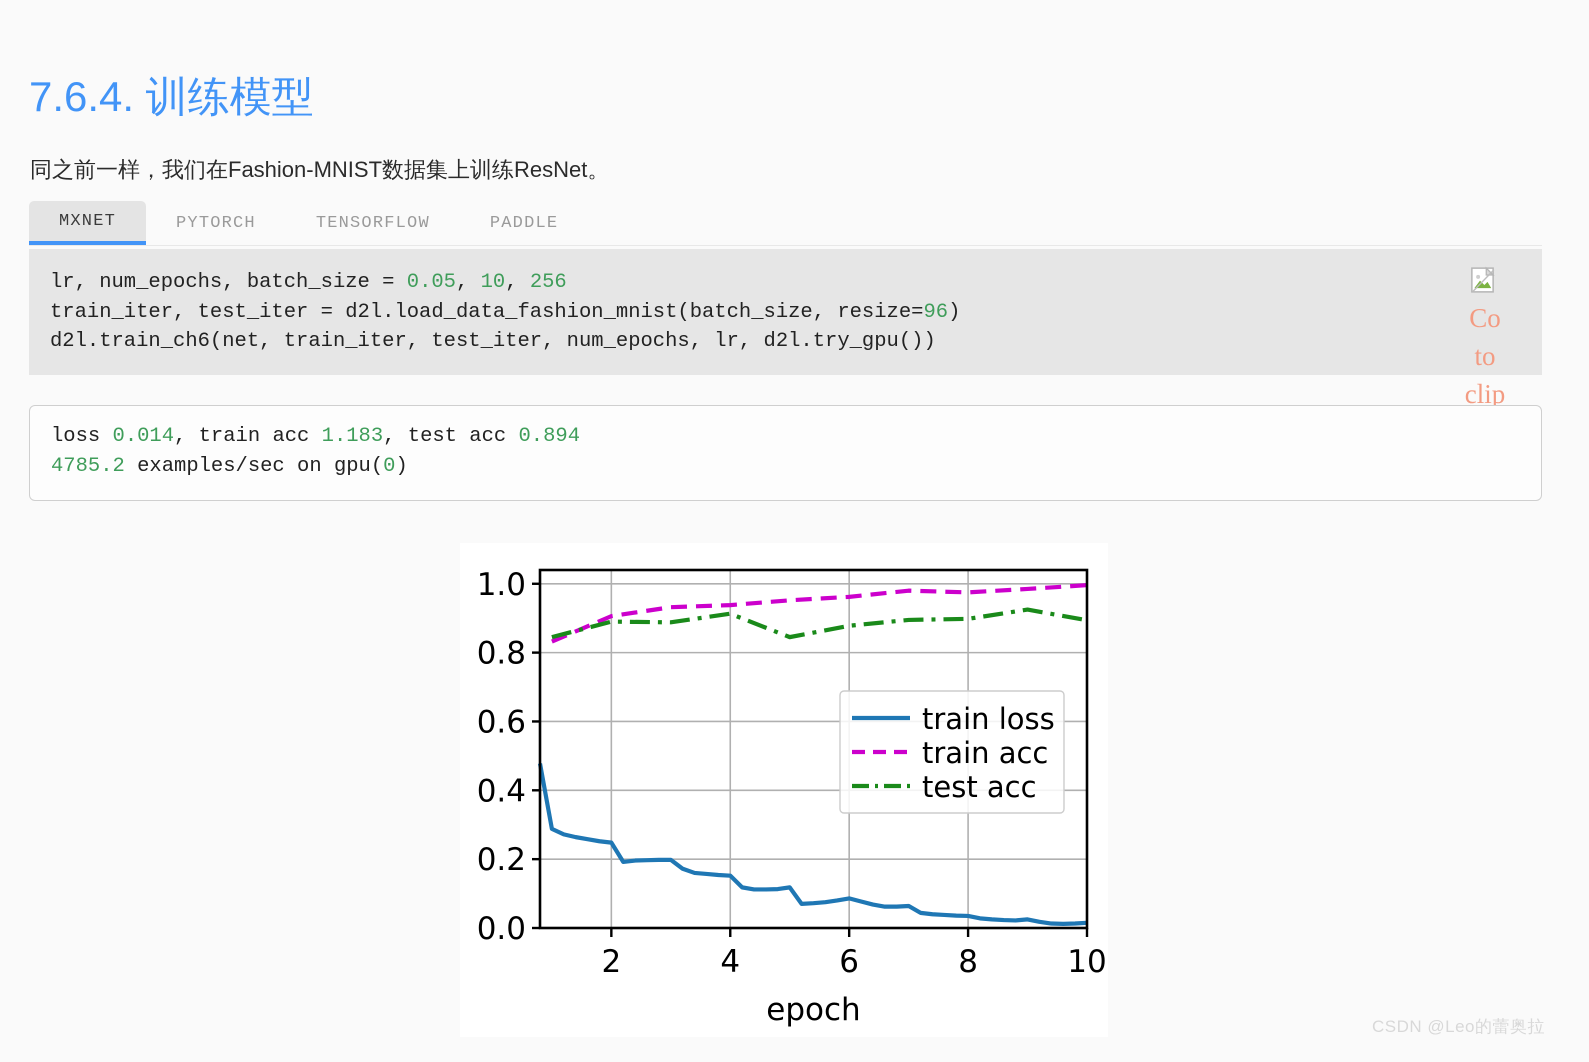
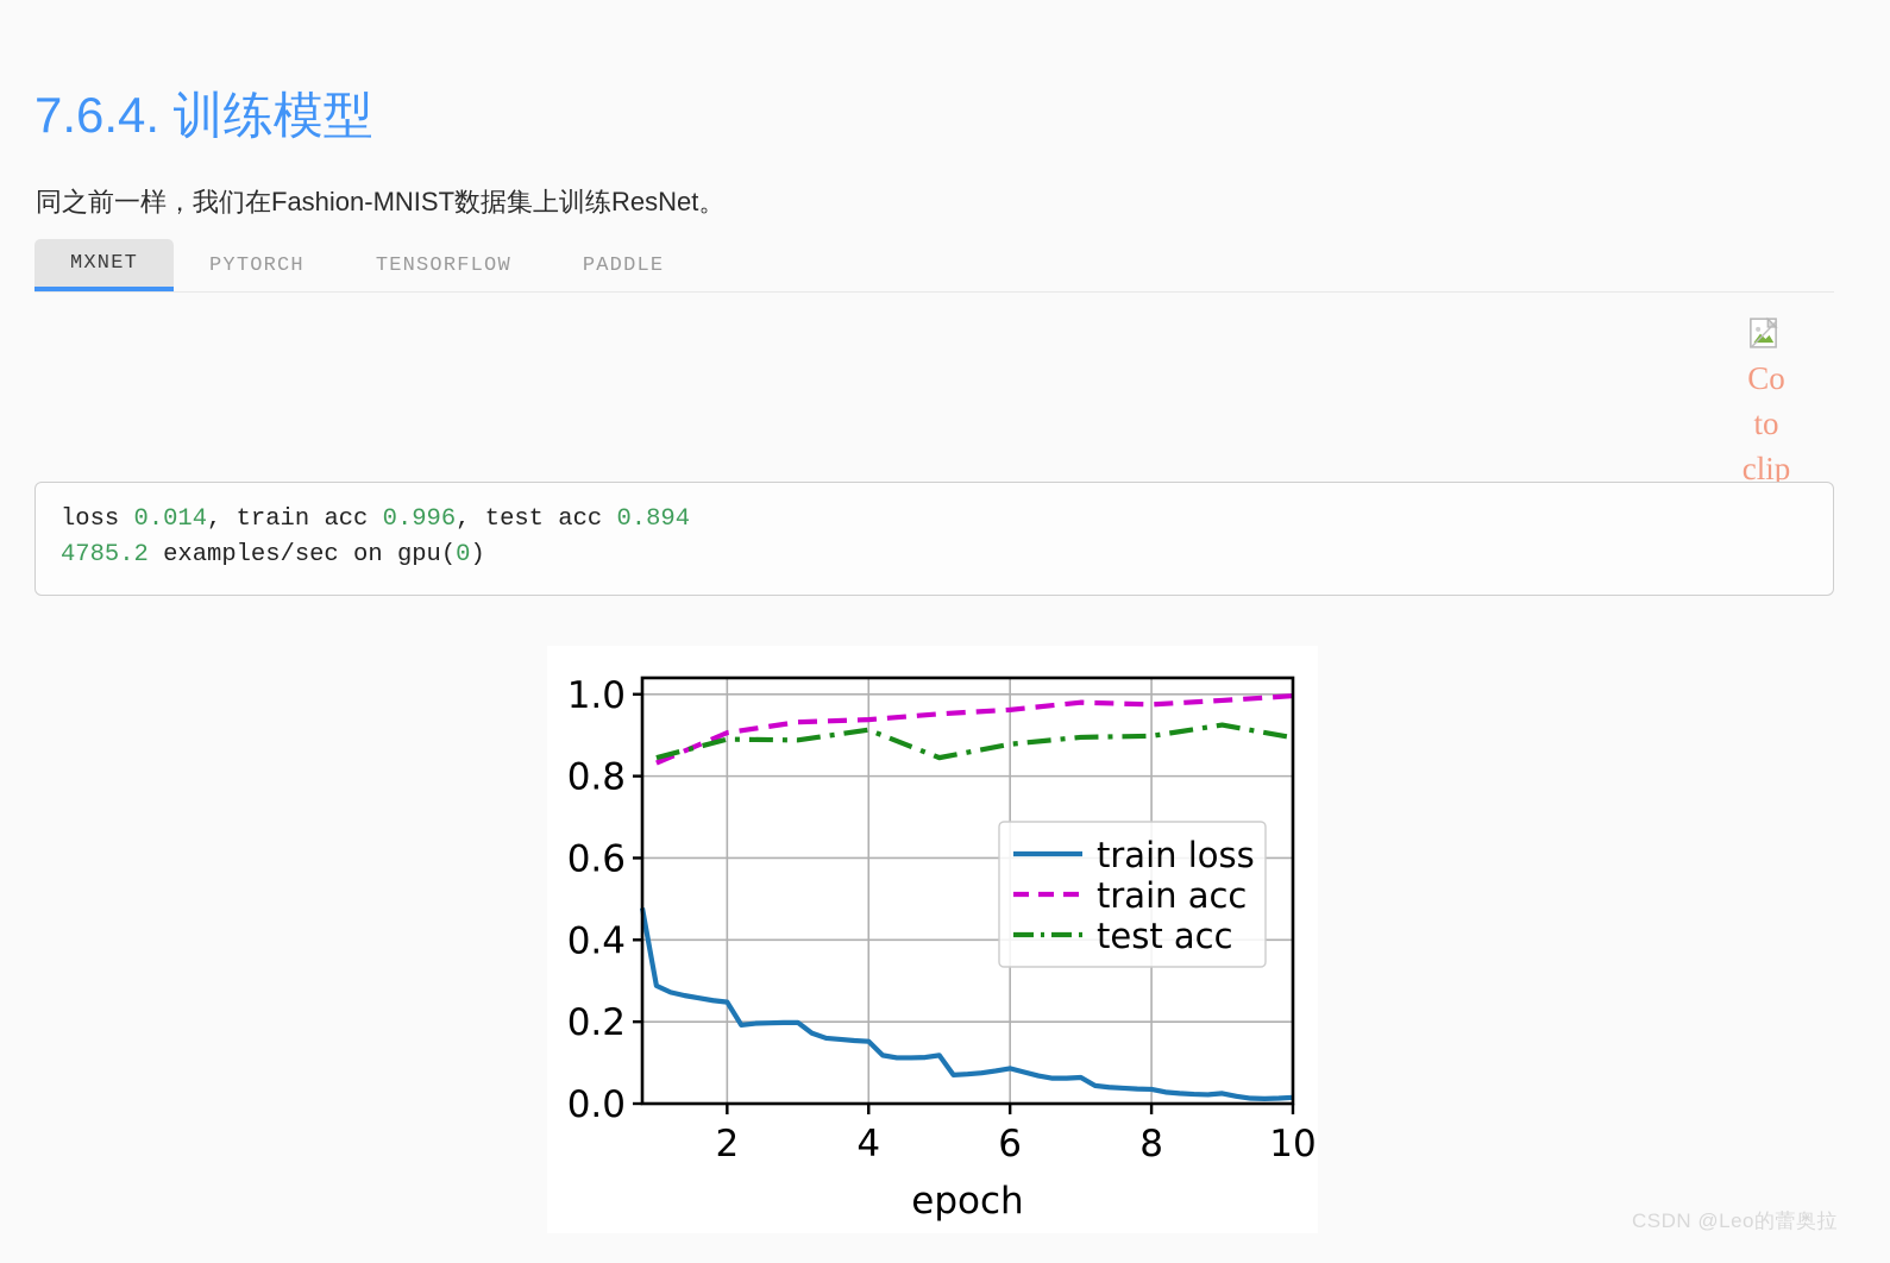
  7.6.4. 训练模型
  同之前一样，我们在Fashion-MNIST数据集上训练ResNet。
  MXNET
  PYTORCH
  TENSORFLOW
  PADDLE
- lr, num_epochs, batch_size = 0.05, 10, 256 train_iter, test_iter = d2l.load_data_fashion_mnist(batch_size, resize=96) d2l.train_ch6(net, train_iter, test_iter, num_epochs, lr, d2l.try_gpu())
  Co
  to
  clip
- loss 0.014, train acc 1.183, test acc 0.894 4785.2 examples/sec on gpu(0)
+ loss 0.014, train acc 0.996, test acc 0.894 4785.2 examples/sec on gpu(0)
  0.0
  0.2
  0.4
  0.6
  0.8
  1.0
  2
  4
  6
  8
  10
  epoch
  train loss
  train acc
  test acc
  CSDN @Leo的蕾奥拉
